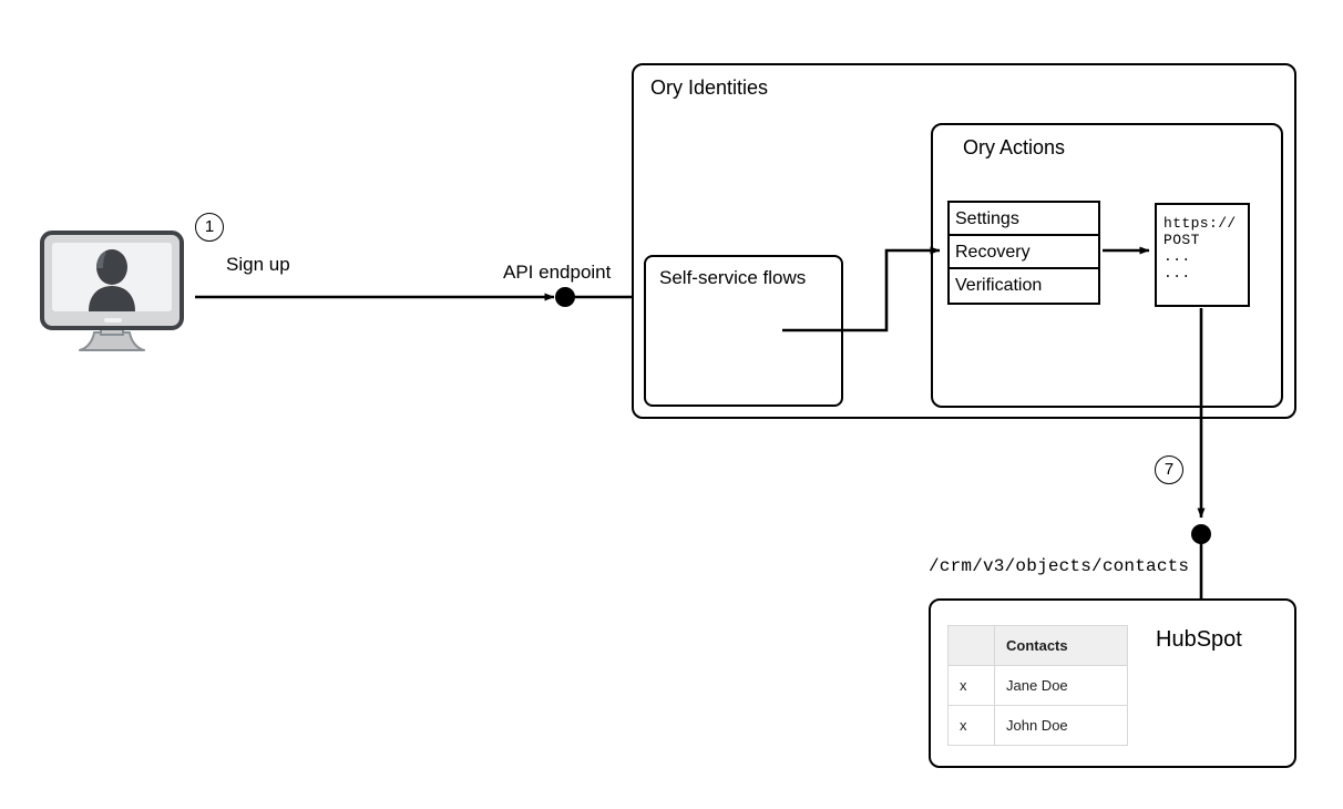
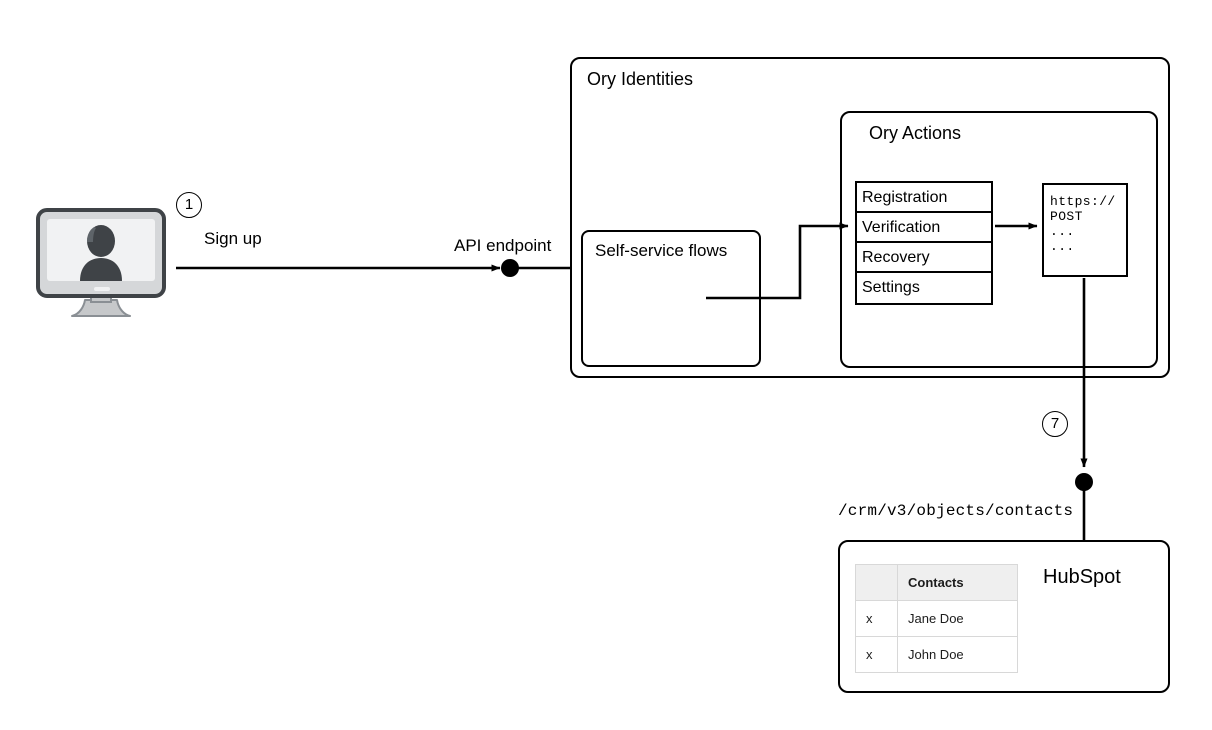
  1
  7
  Sign up
  API endpoint
  /crm/v3/objects/contacts
  Ory Identities
  Self-service flows
  Ory Actions
+ Registration
- Settings
+ Verification
  Recovery
- Verification
+ Settings
  https://
  POST
  ...
  ...
  HubSpot
  	Contacts
  x	Jane Doe
  x	John Doe
